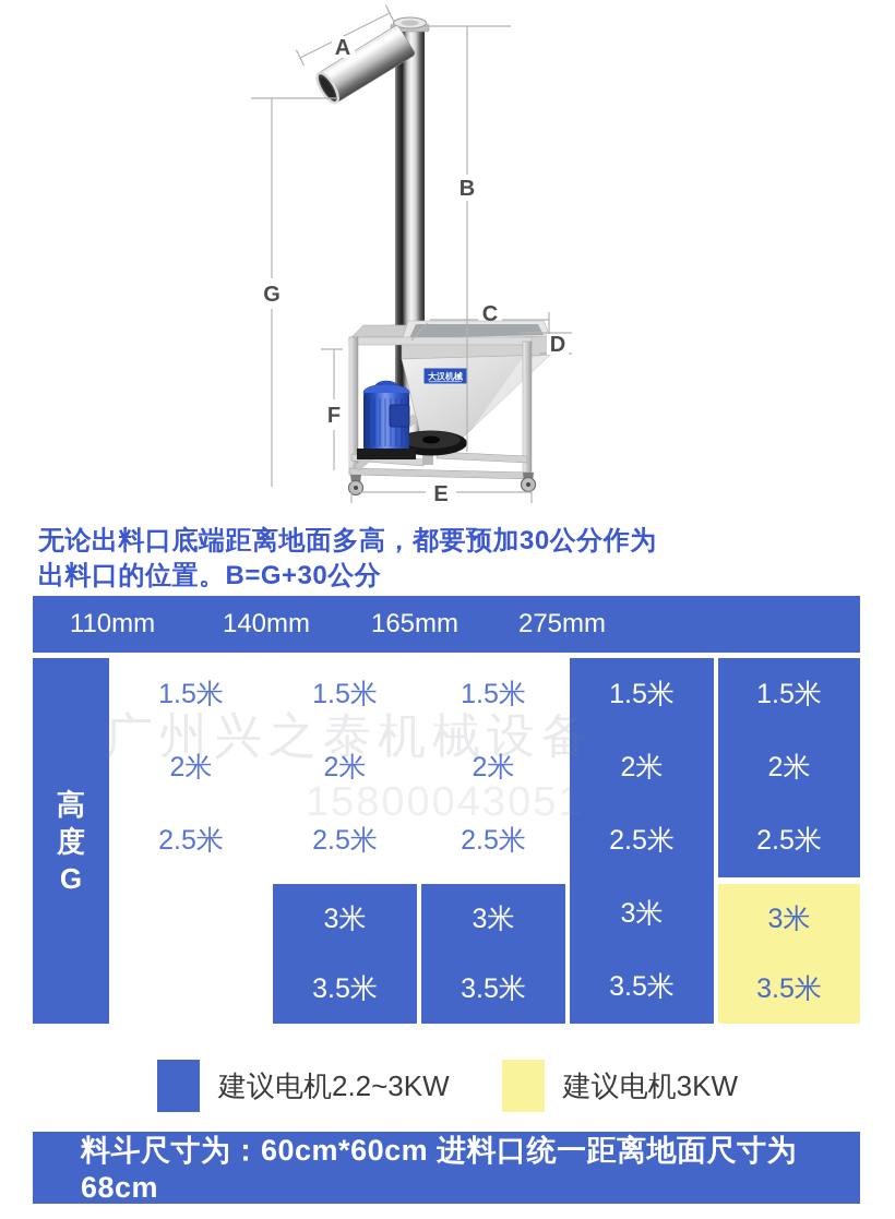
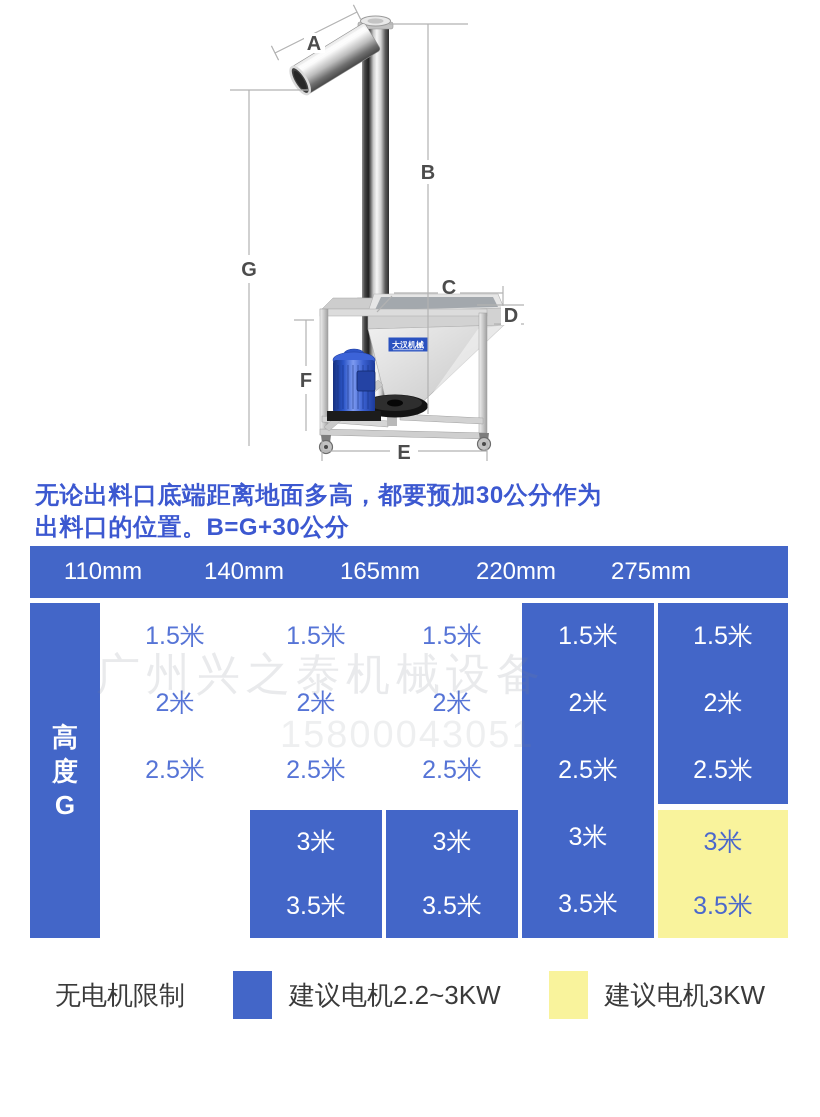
  大汉机械
  A
  B
  C
  D
  E
  F
  G
  无论出料口底端距离地面多高，都要预加30公分作为
  出料口的位置。B=G+30公分
  110mm
  140mm
  165mm
+ 220mm
  275mm
  高
  度
  G
  1.5米
  2米
  2.5米
  1.5米
  2米
  2.5米
  3米
  3.5米
  1.5米
  2米
  2.5米
  3米
  3.5米
  1.5米
  2米
  2.5米
  3米
  3.5米
  1.5米
  2米
  2.5米
  3米
  3.5米
  广州兴之泰机械设备
  15800043051
+ 无电机限制
  建议电机2.2~3KW
  建议电机3KW
- 料斗尺寸为：60cm*60cm 进料口统一距离地面尺寸为68cm
